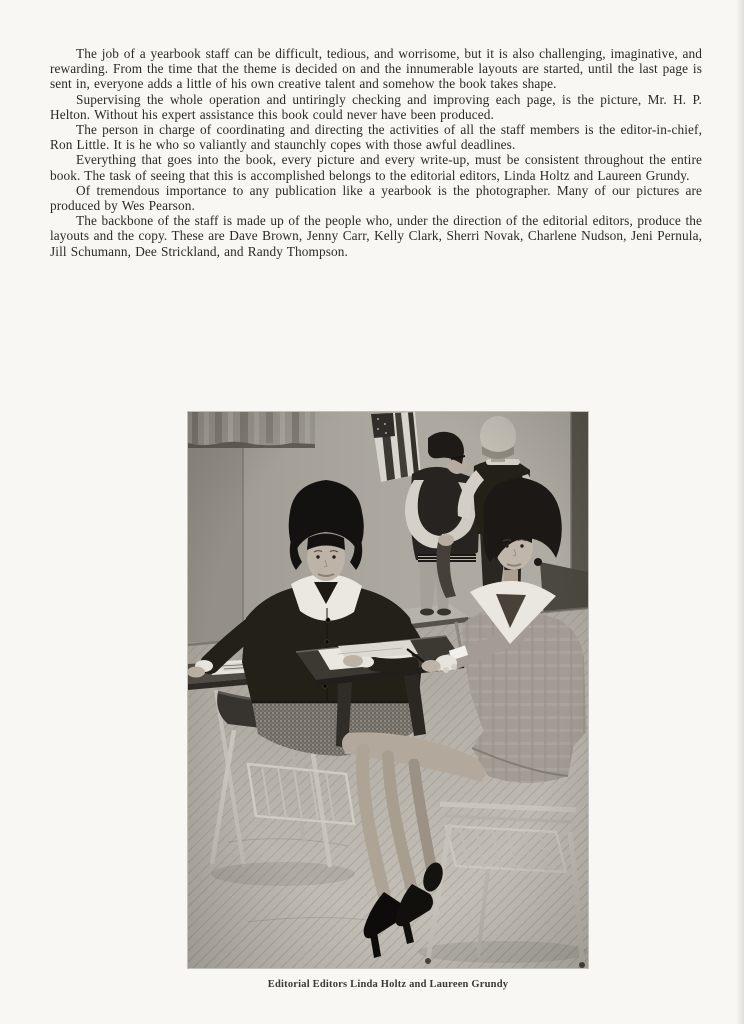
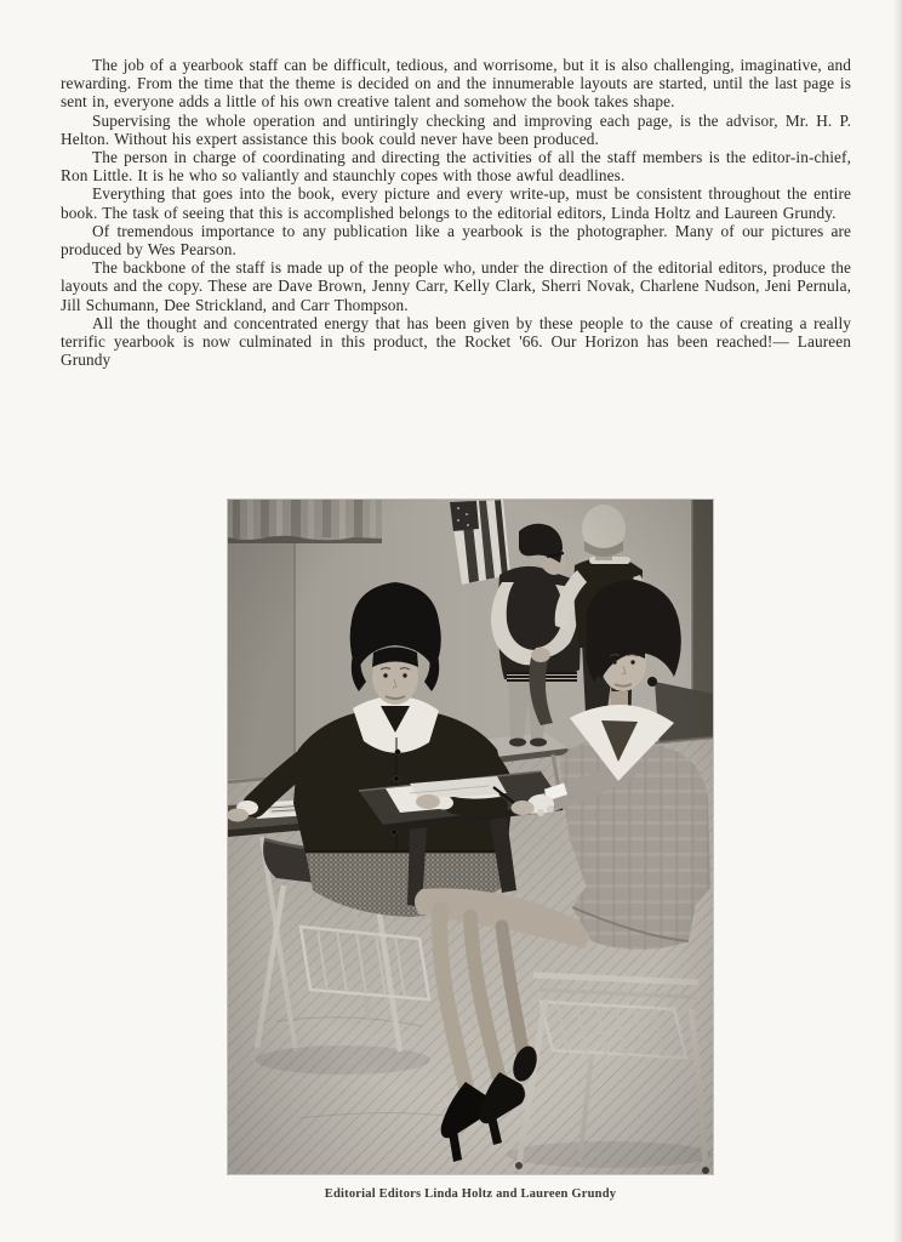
  The job of a yearbook staff can be difficult, tedious, and worrisome, but it is also challenging, imaginative, and rewarding. From the time that the theme is decided on and the innumerable layouts are started, until the last page is sent in, everyone adds a little of his own creative talent and somehow the book takes shape.
- Supervising the whole operation and untiringly checking and improving each page, is the picture, Mr. H. P. Helton. Without his expert assistance this book could never have been produced.
+ Supervising the whole operation and untiringly checking and improving each page, is the advisor, Mr. H. P. Helton. Without his expert assistance this book could never have been produced.
  The person in charge of coordinating and directing the activities of all the staff members is the editor-in-chief, Ron Little. It is he who so valiantly and staunchly copes with those awful deadlines.
  Everything that goes into the book, every picture and every write-up, must be consistent throughout the entire book. The task of seeing that this is accomplished belongs to the editorial editors, Linda Holtz and Laureen Grundy.
  Of tremendous importance to any publication like a yearbook is the photographer. Many of our pictures are produced by Wes Pearson.
- The backbone of the staff is made up of the people who, under the direction of the editorial editors, produce the layouts and the copy. These are Dave Brown, Jenny Carr, Kelly Clark, Sherri Novak, Charlene Nudson, Jeni Pernula, Jill Schumann, Dee Strickland, and Randy Thompson.
+ The backbone of the staff is made up of the people who, under the direction of the editorial editors, produce the layouts and the copy. These are Dave Brown, Jenny Carr, Kelly Clark, Sherri Novak, Charlene Nudson, Jeni Pernula, Jill Schumann, Dee Strickland, and Carr Thompson.
+ All the thought and concentrated energy that has been given by these people to the cause of creating a really terrific yearbook is now culminated in this product, the Rocket '66. Our Horizon has been reached!— Laureen Grundy
  Editorial Editors Linda Holtz and Laureen Grundy
